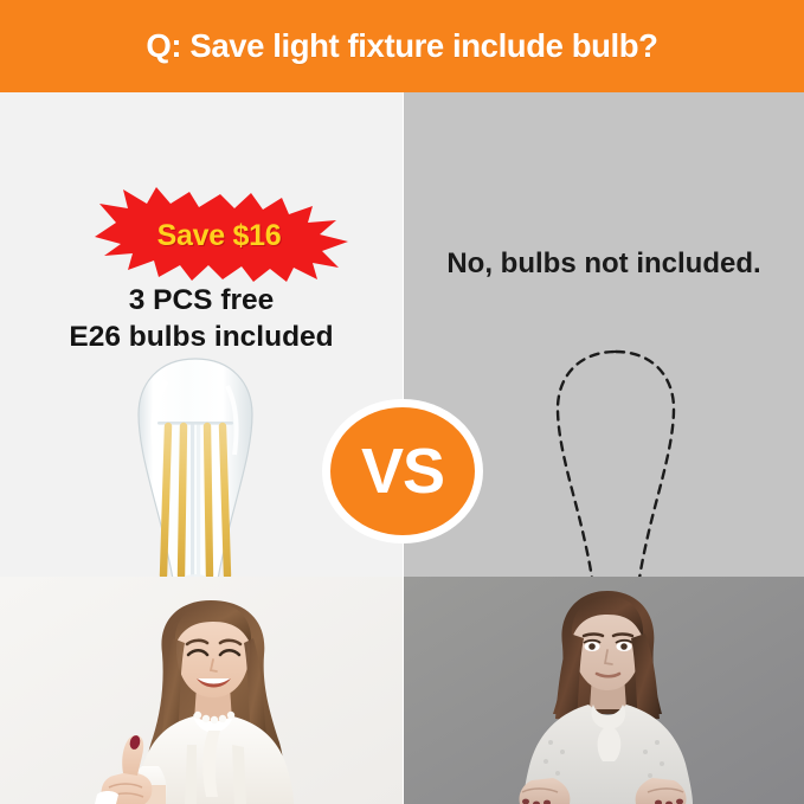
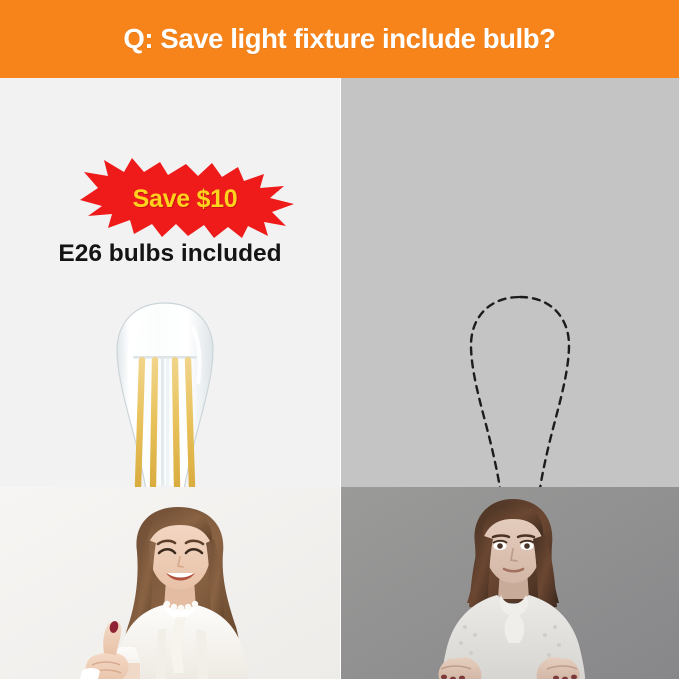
  Q: Save light fixture include bulb?
- Save $16
+ Save $10
- 3 PCS free
  E26 bulbs included
- No, bulbs not included.
- VS
